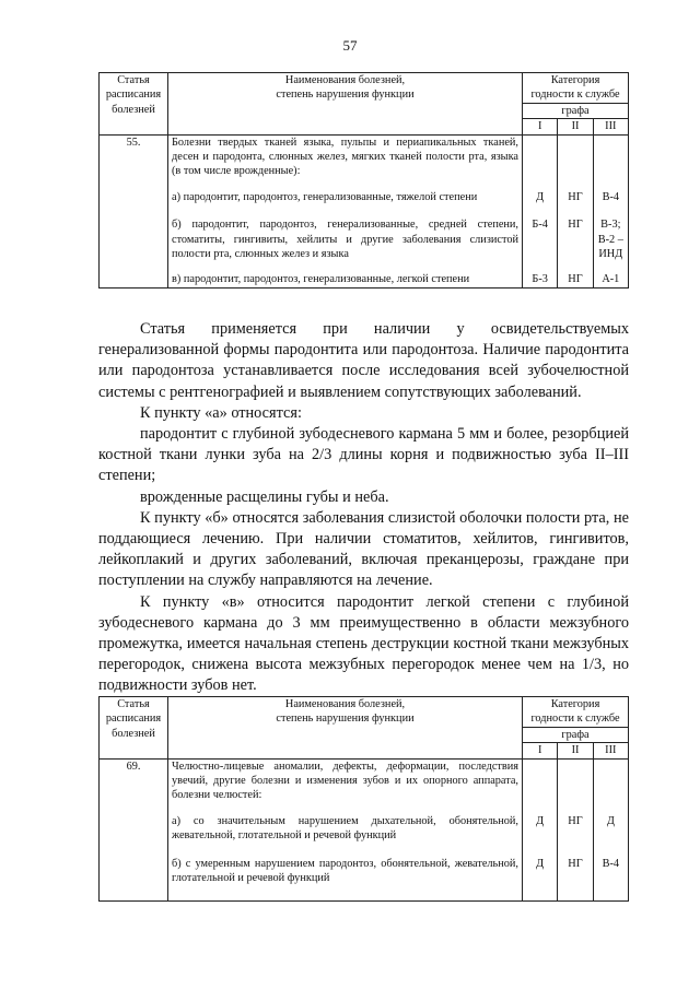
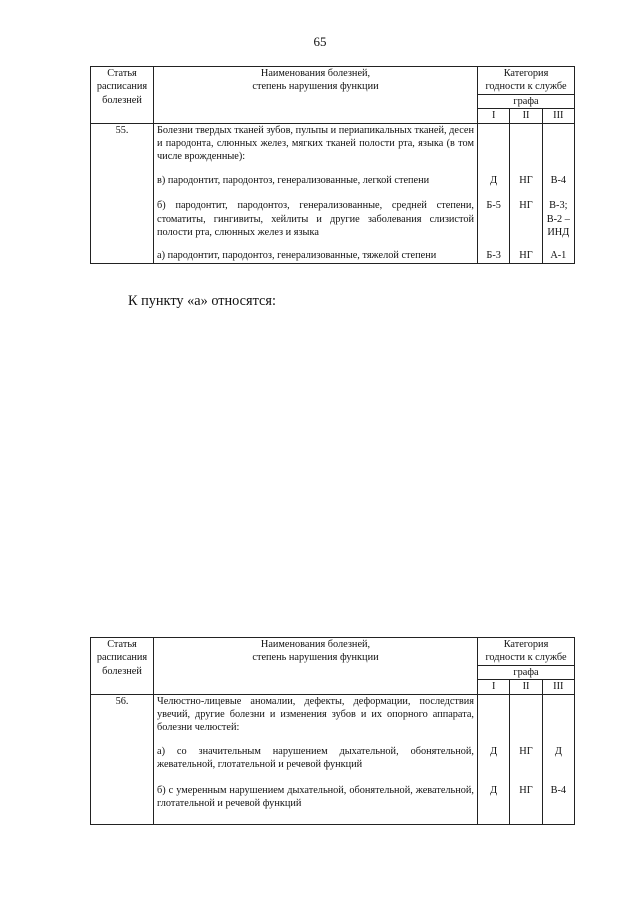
- 57
+ 65
  Статья расписания болезней	Наименования болезней, степень нарушения функции	Категория годности к службе
  графа
  I	II	III
- 55.	Болезни твердых тканей языка, пульпы и периапикальных тканей, десен и пародонта, слюнных желез, мягких тканей полости рта, языка (в том числе врожденные):
+ 55.	Болезни твердых тканей зубов, пульпы и периапикальных тканей, десен и пародонта, слюнных желез, мягких тканей полости рта, языка (в том числе врожденные):
- а) пародонтит, пародонтоз, генерализованные, тяжелой степени	Д	НГ	В-4
+ в) пародонтит, пародонтоз, генерализованные, легкой степени	Д	НГ	В-4
- б) пародонтит, пародонтоз, генерализованные, средней степени, стоматиты, гингивиты, хейлиты и другие заболевания слизистой полости рта, слюнных желез и языка	Б-4	НГ	В-3; В-2 – ИНД
+ б) пародонтит, пародонтоз, генерализованные, средней степени, стоматиты, гингивиты, хейлиты и другие заболевания слизистой полости рта, слюнных желез и языка	Б-5	НГ	В-3; В-2 – ИНД
- в) пародонтит, пародонтоз, генерализованные, легкой степени	Б-3	НГ	А-1
+ а) пародонтит, пародонтоз, генерализованные, тяжелой степени	Б-3	НГ	А-1
- Статья применяется при наличии у освидетельствуемых генерализованной формы пародонтита или пародонтоза. Наличие пародонтита или пародонтоза устанавливается после исследования всей зубочелюстной системы с рентгенографией и выявлением сопутствующих заболеваний.
  К пункту «а» относятся:
- пародонтит с глубиной зубодесневого кармана 5 мм и более, резорбцией костной ткани лунки зуба на 2/3 длины корня и подвижностью зуба II–III степени;
- врожденные расщелины губы и неба.
- К пункту «б» относятся заболевания слизистой оболочки полости рта, не поддающиеся лечению. При наличии стоматитов, хейлитов, гингивитов, лейкоплакий и других заболеваний, включая преканцерозы, граждане при поступлении на службу направляются на лечение.
- К пункту «в» относится пародонтит легкой степени с глубиной зубодесневого кармана до 3 мм преимущественно в области межзубного промежутка, имеется начальная степень деструкции костной ткани межзубных перегородок, снижена высота межзубных перегородок менее чем на 1/3, но подвижности зубов нет.
  Статья расписания болезней	Наименования болезней, степень нарушения функции	Категория годности к службе
  графа
  I	II	III
- 69.	Челюстно-лицевые аномалии, дефекты, деформации, последствия увечий, другие болезни и изменения зубов и их опорного аппарата, болезни челюстей:
+ 56.	Челюстно-лицевые аномалии, дефекты, деформации, последствия увечий, другие болезни и изменения зубов и их опорного аппарата, болезни челюстей:
  а) со значительным нарушением дыхательной, обонятельной, жевательной, глотательной и речевой функций	Д	НГ	Д
- б) с умеренным нарушением пародонтоз, обонятельной, жевательной, глотательной и речевой функций	Д	НГ	В-4
+ б) с умеренным нарушением дыхательной, обонятельной, жевательной, глотательной и речевой функций	Д	НГ	В-4
